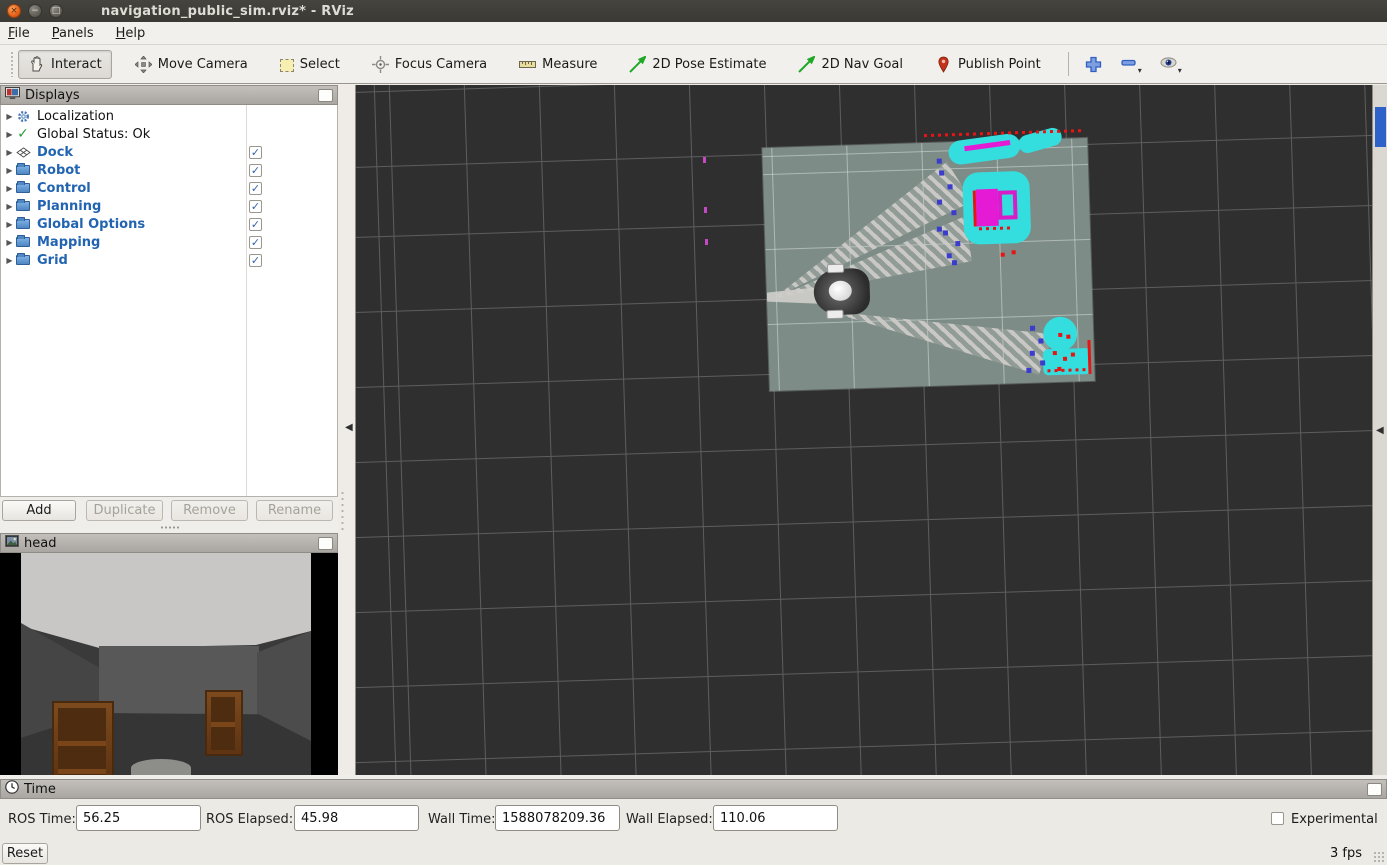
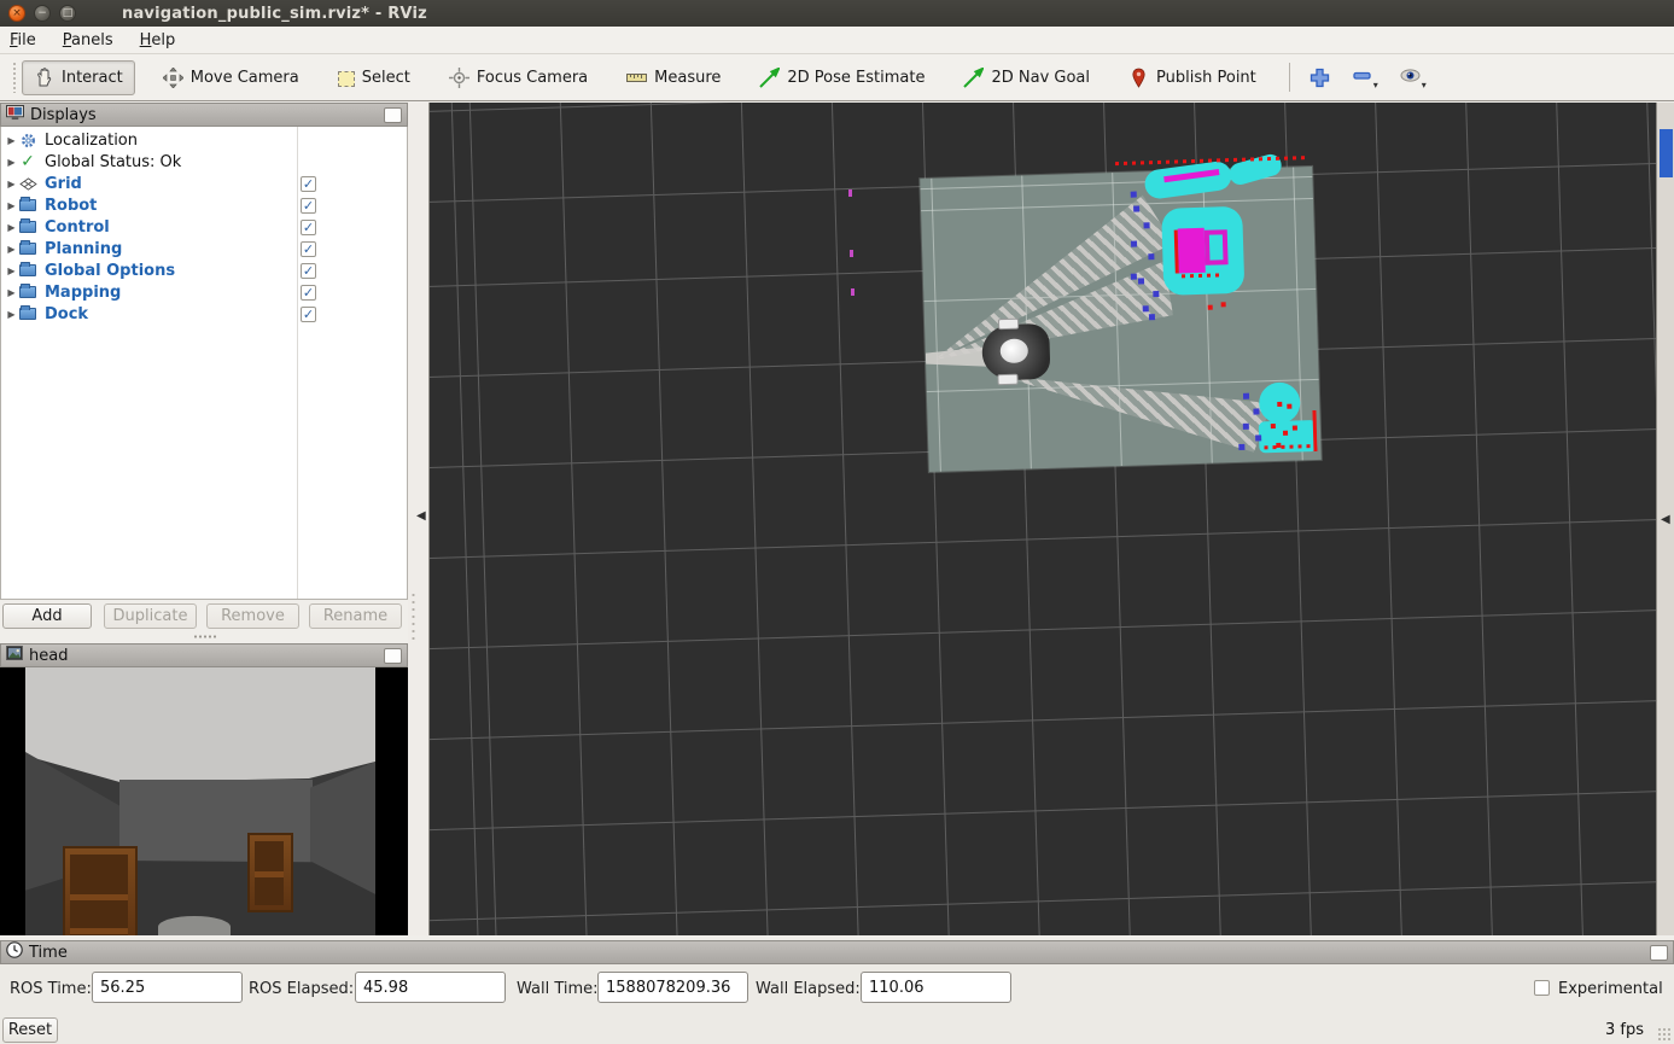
  ×
  −
  □
  navigation_public_sim.rviz* - RViz
  File
  Panels
  Help
  Interact
  Move Camera
  Select
  Focus Camera
  Measure
  2D Pose Estimate
  2D Nav Goal
  Publish Point
  ▾
  ▾
  Displays
  ▶
  Localization
  ▶
  ✓
  Global Status: Ok
  ▶
- Dock
+ Grid
  ✓
  ▶
  Robot
  ✓
  ▶
  Control
  ✓
  ▶
  Planning
  ✓
  ▶
  Global Options
  ✓
  ▶
  Mapping
  ✓
  ▶
- Grid
+ Dock
  ✓
  Add
  Duplicate
  Remove
  Rename
  head
  ◀
  ◀
  Time
  ROS Time:
  56.25
  ROS Elapsed:
  45.98
  Wall Time:
  1588078209.36
  Wall Elapsed:
  110.06
  Experimental
  Reset
  3 fps
